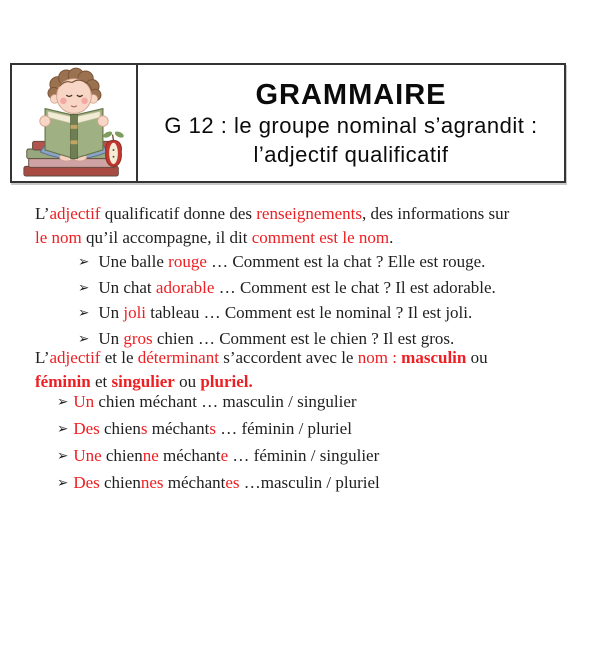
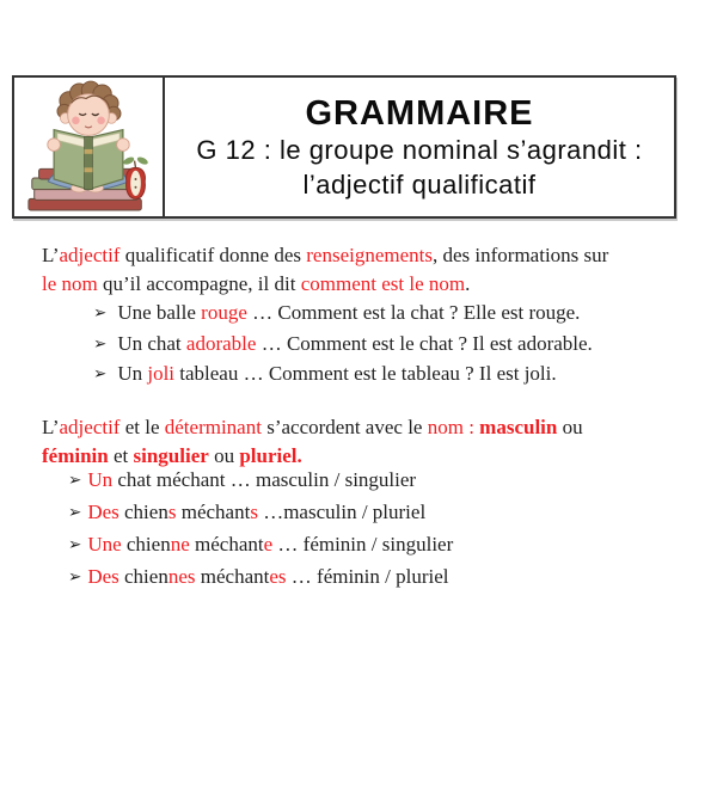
  GRAMMAIRE
  G 12 : le groupe nominal s’agrandit :
  l’adjectif qualificatif
  L’adjectif qualificatif donne des renseignements, des informations sur
  le nom qu’il accompagne, il dit comment est le nom.
  ➢ Une balle rouge … Comment est la chat ? Elle est rouge.
  ➢ Un chat adorable … Comment est le chat ? Il est adorable.
- ➢ Un joli tableau … Comment est le nominal ? Il est joli.
+ ➢ Un joli tableau … Comment est le tableau ? Il est joli.
- ➢ Un gros chien … Comment est le chien ? Il est gros.
  L’adjectif et le déterminant s’accordent avec le nom : masculin ou
  féminin et singulier ou pluriel.
- ➢ Un chien méchant … masculin / singulier
+ ➢ Un chat méchant … masculin / singulier
- ➢ Des chiens méchants … féminin / pluriel
+ ➢ Des chiens méchants …masculin / pluriel
  ➢ Une chienne méchante … féminin / singulier
- ➢ Des chiennes méchantes …masculin / pluriel
+ ➢ Des chiennes méchantes … féminin / pluriel
